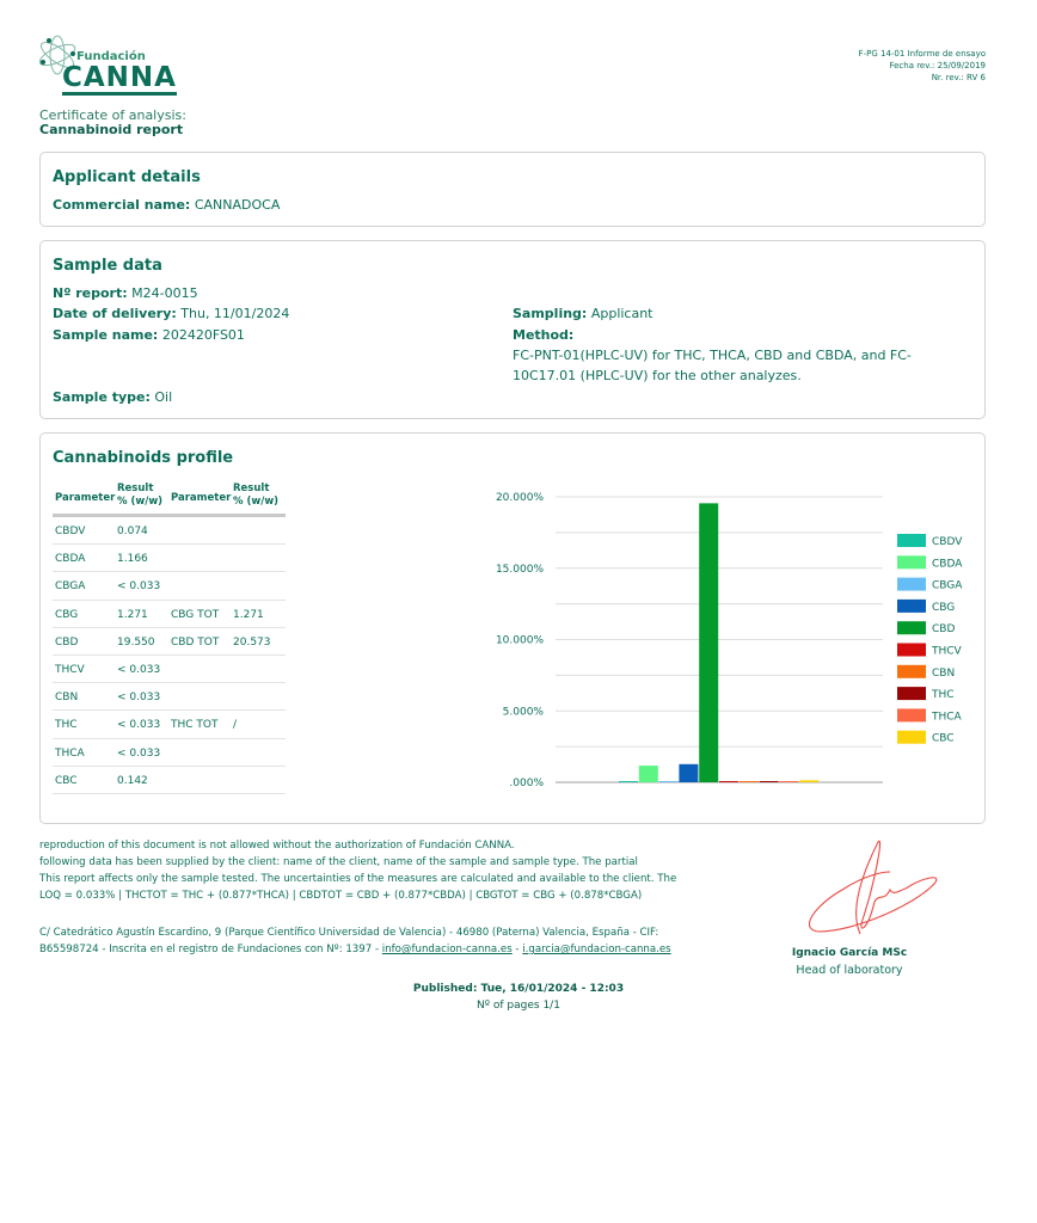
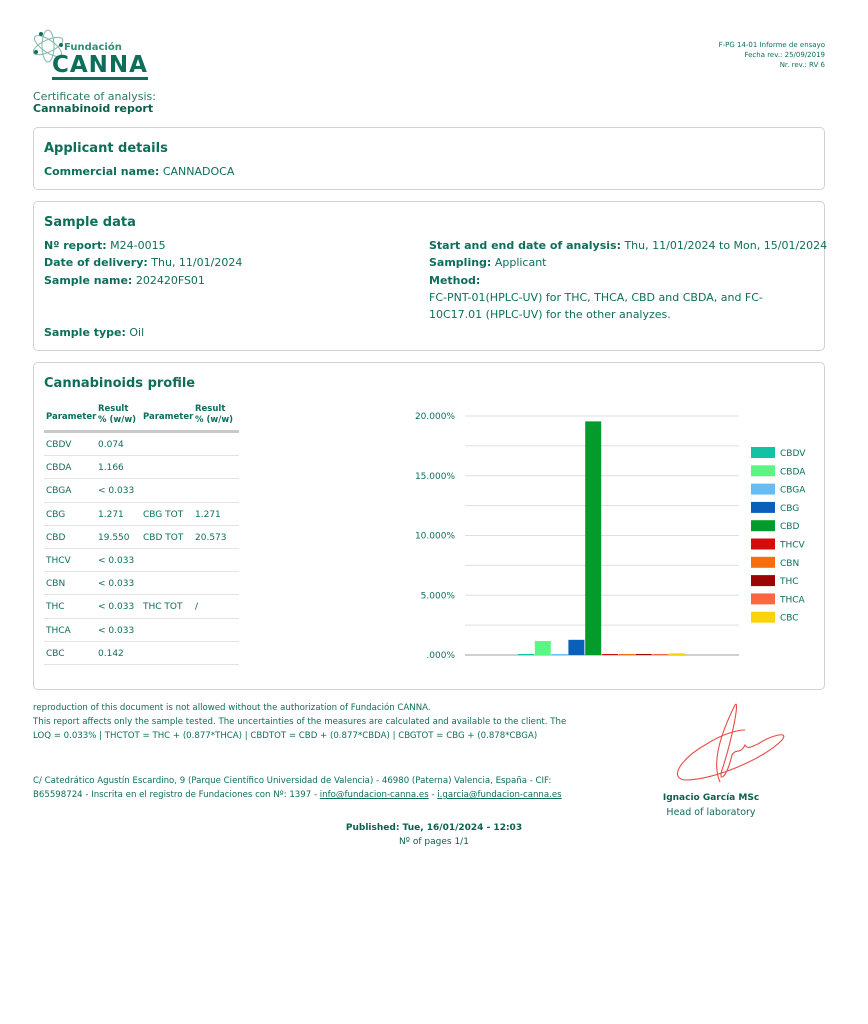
  Fundación
  CANNA
  Certificate of analysis:
  Cannabinoid report
  F-PG 14-01 Informe de ensayo
  Fecha rev.: 25/09/2019
  Nr. rev.: RV 6
  Applicant details
  Commercial name: CANNADOCA
  Sample data
  Nº report: M24-0015
  Date of delivery: Thu, 11/01/2024
  Sample name: 202420FS01
  Sample type: Oil
+ Start and end date of analysis: Thu, 11/01/2024 to Mon, 15/01/2024
  Sampling: Applicant
  Method:
  FC-PNT-01(HPLC-UV) for THC, THCA, CBD and CBDA, and FC-
  10C17.01 (HPLC-UV) for the other analyzes.
  Cannabinoids profile
  Parameter
  Result % (w/w)
  Parameter
  Result % (w/w)
  CBDV
  0.074
  CBDA
  1.166
  CBGA
  < 0.033
  CBG
  1.271
  CBG TOT
  1.271
  CBD
  19.550
  CBD TOT
  20.573
  THCV
  < 0.033
  CBN
  < 0.033
  THC
  < 0.033
  THC TOT
  /
  THCA
  < 0.033
  CBC
  0.142
  .000%
  5.000%
  10.000%
  15.000%
  20.000%
  CBDV
  CBDA
  CBGA
  CBG
  CBD
  THCV
  CBN
  THC
  THCA
  CBC
  reproduction of this document is not allowed without the authorization of Fundación CANNA.
- following data has been supplied by the client: name of the client, name of the sample and sample type. The partial
  This report affects only the sample tested. The uncertainties of the measures are calculated and available to the client. The
  LOQ = 0.033% | THCTOT = THC + (0.877*THCA) | CBDTOT = CBD + (0.877*CBDA) | CBGTOT = CBG + (0.878*CBGA)
  C/ Catedrático Agustín Escardino, 9 (Parque Científico Universidad de Valencia) - 46980 (Paterna) Valencia, España - CIF:
  B65598724 - Inscrita en el registro de Fundaciones con Nº: 1397 - info@fundacion-canna.es - i.garcia@fundacion-canna.es
  Ignacio García MSc
  Head of laboratory
  Published: Tue, 16/01/2024 - 12:03
  Nº of pages 1/1
